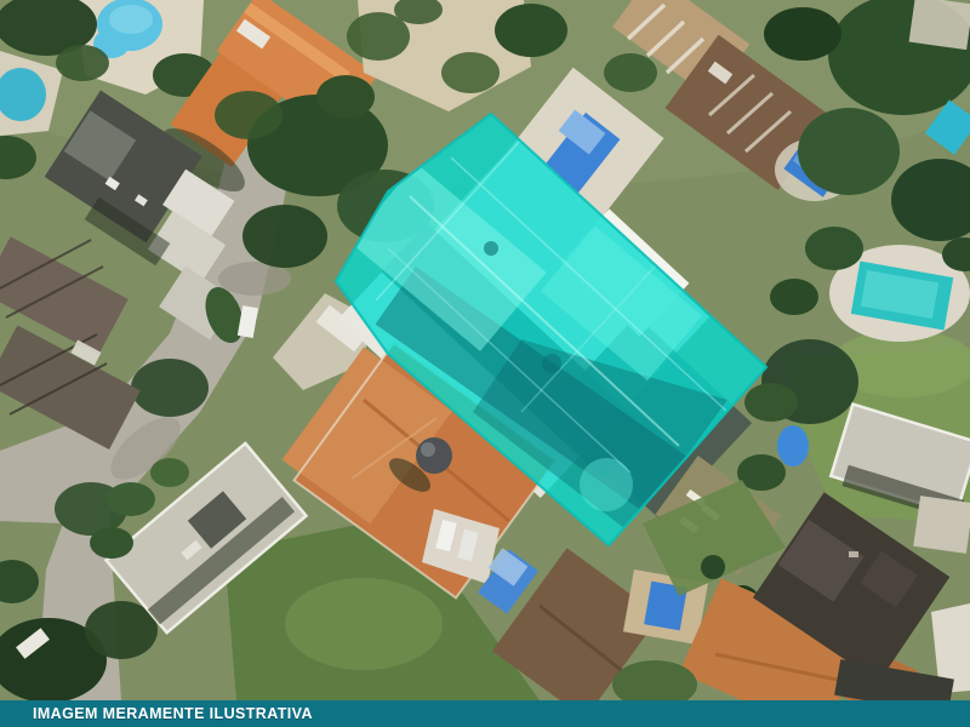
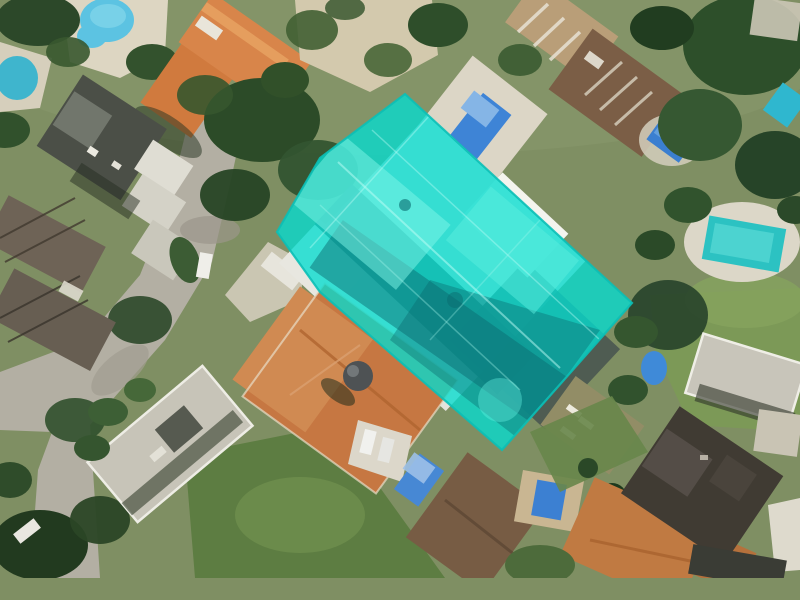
- IMAGEM MERAMENTE ILUSTRATIVA
